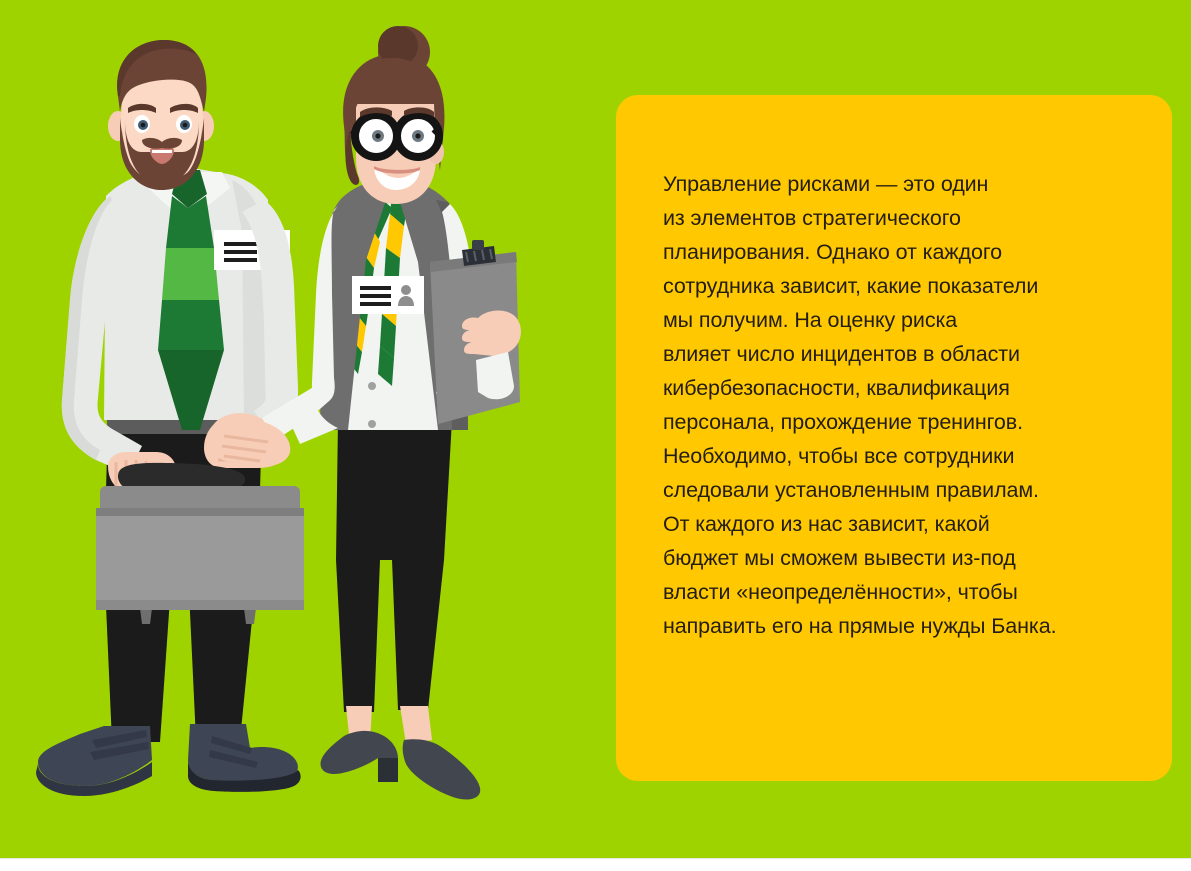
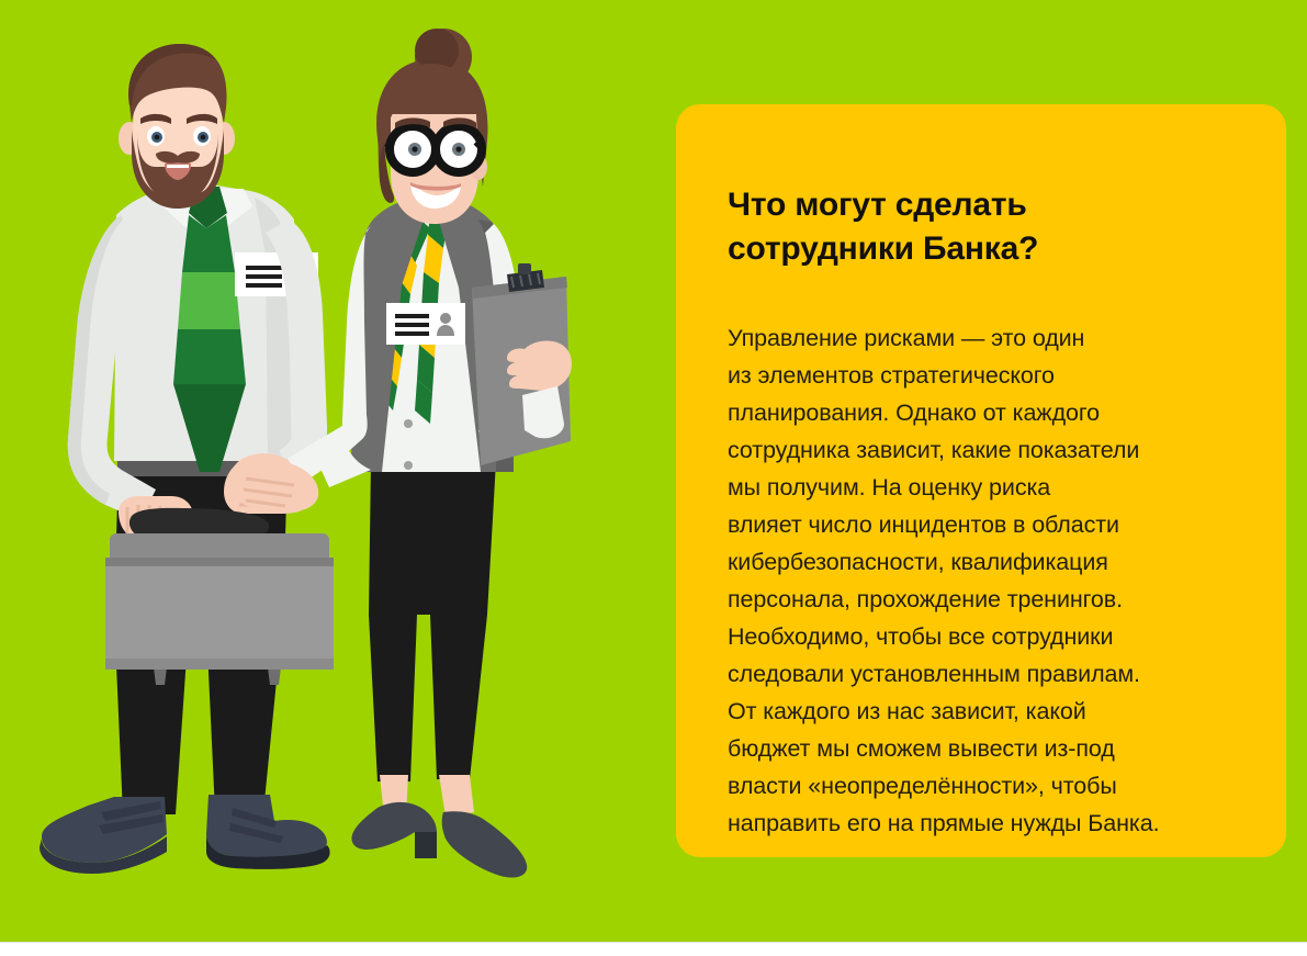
+ Что могут сделать
+ сотрудники Банка?
  Управление рисками — это один
  из элементов стратегического
  планирования. Однако от каждого
  сотрудника зависит, какие показатели
  мы получим. На оценку риска
  влияет число инцидентов в области
  кибербезопасности, квалификация
  персонала, прохождение тренингов.
  Необходимо, чтобы все сотрудники
  следовали установленным правилам.
  От каждого из нас зависит, какой
  бюджет мы сможем вывести из-под
  власти «неопределённости», чтобы
  направить его на прямые нужды Банка.
